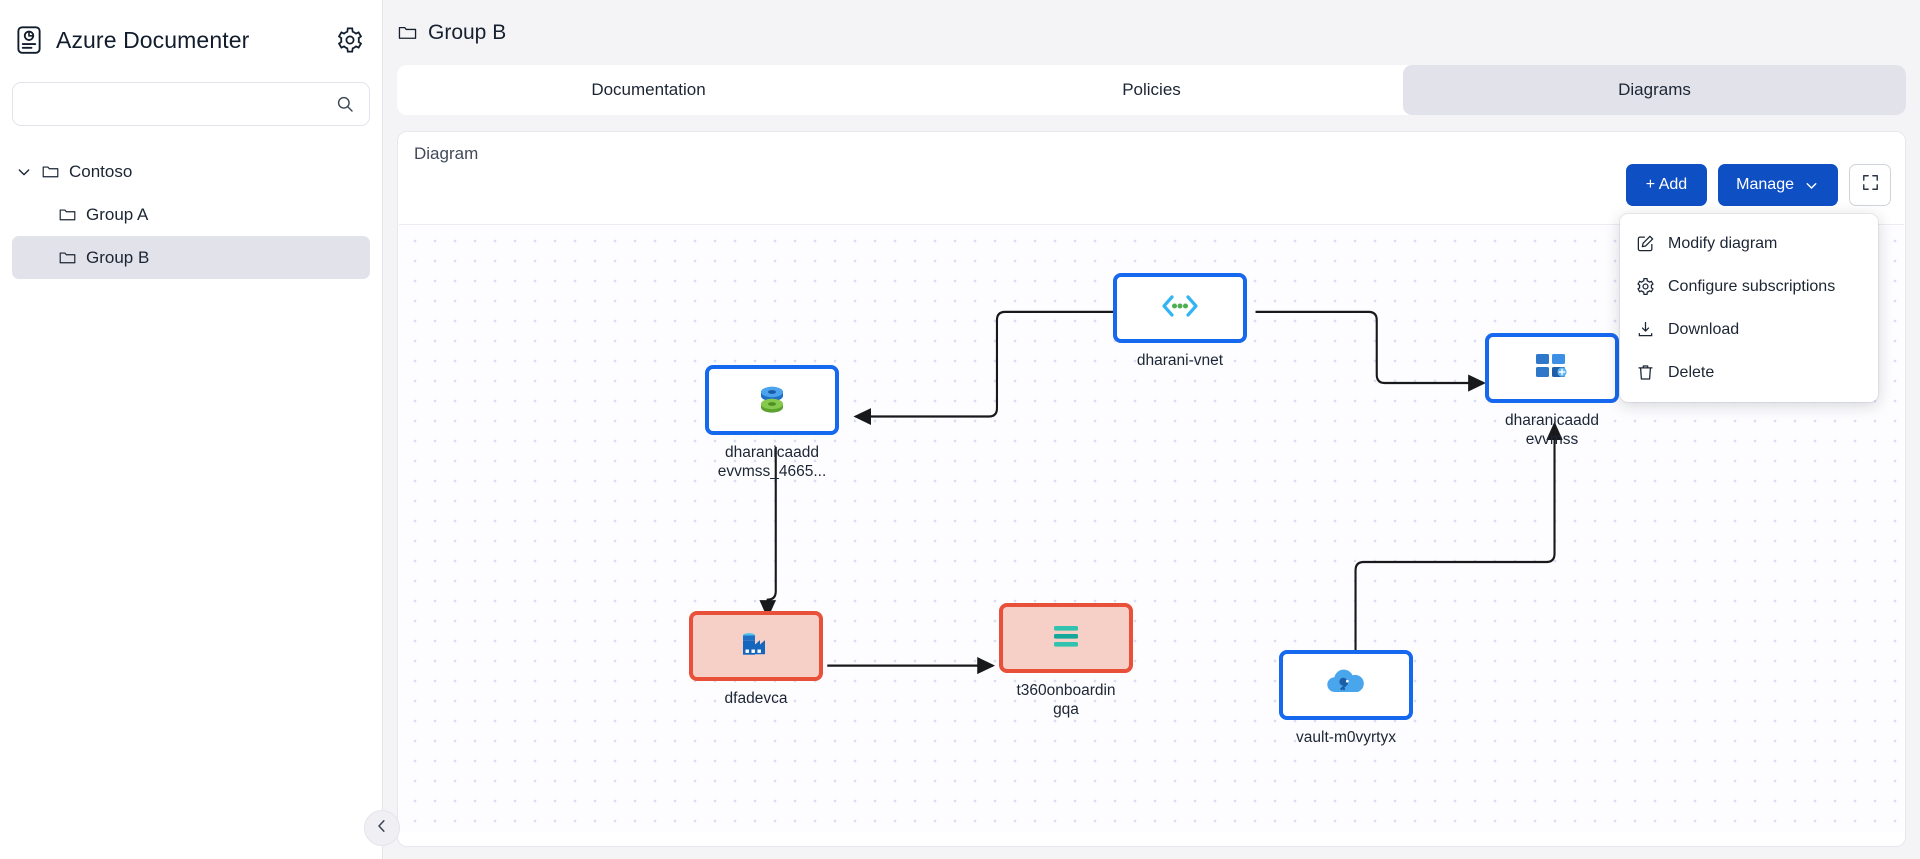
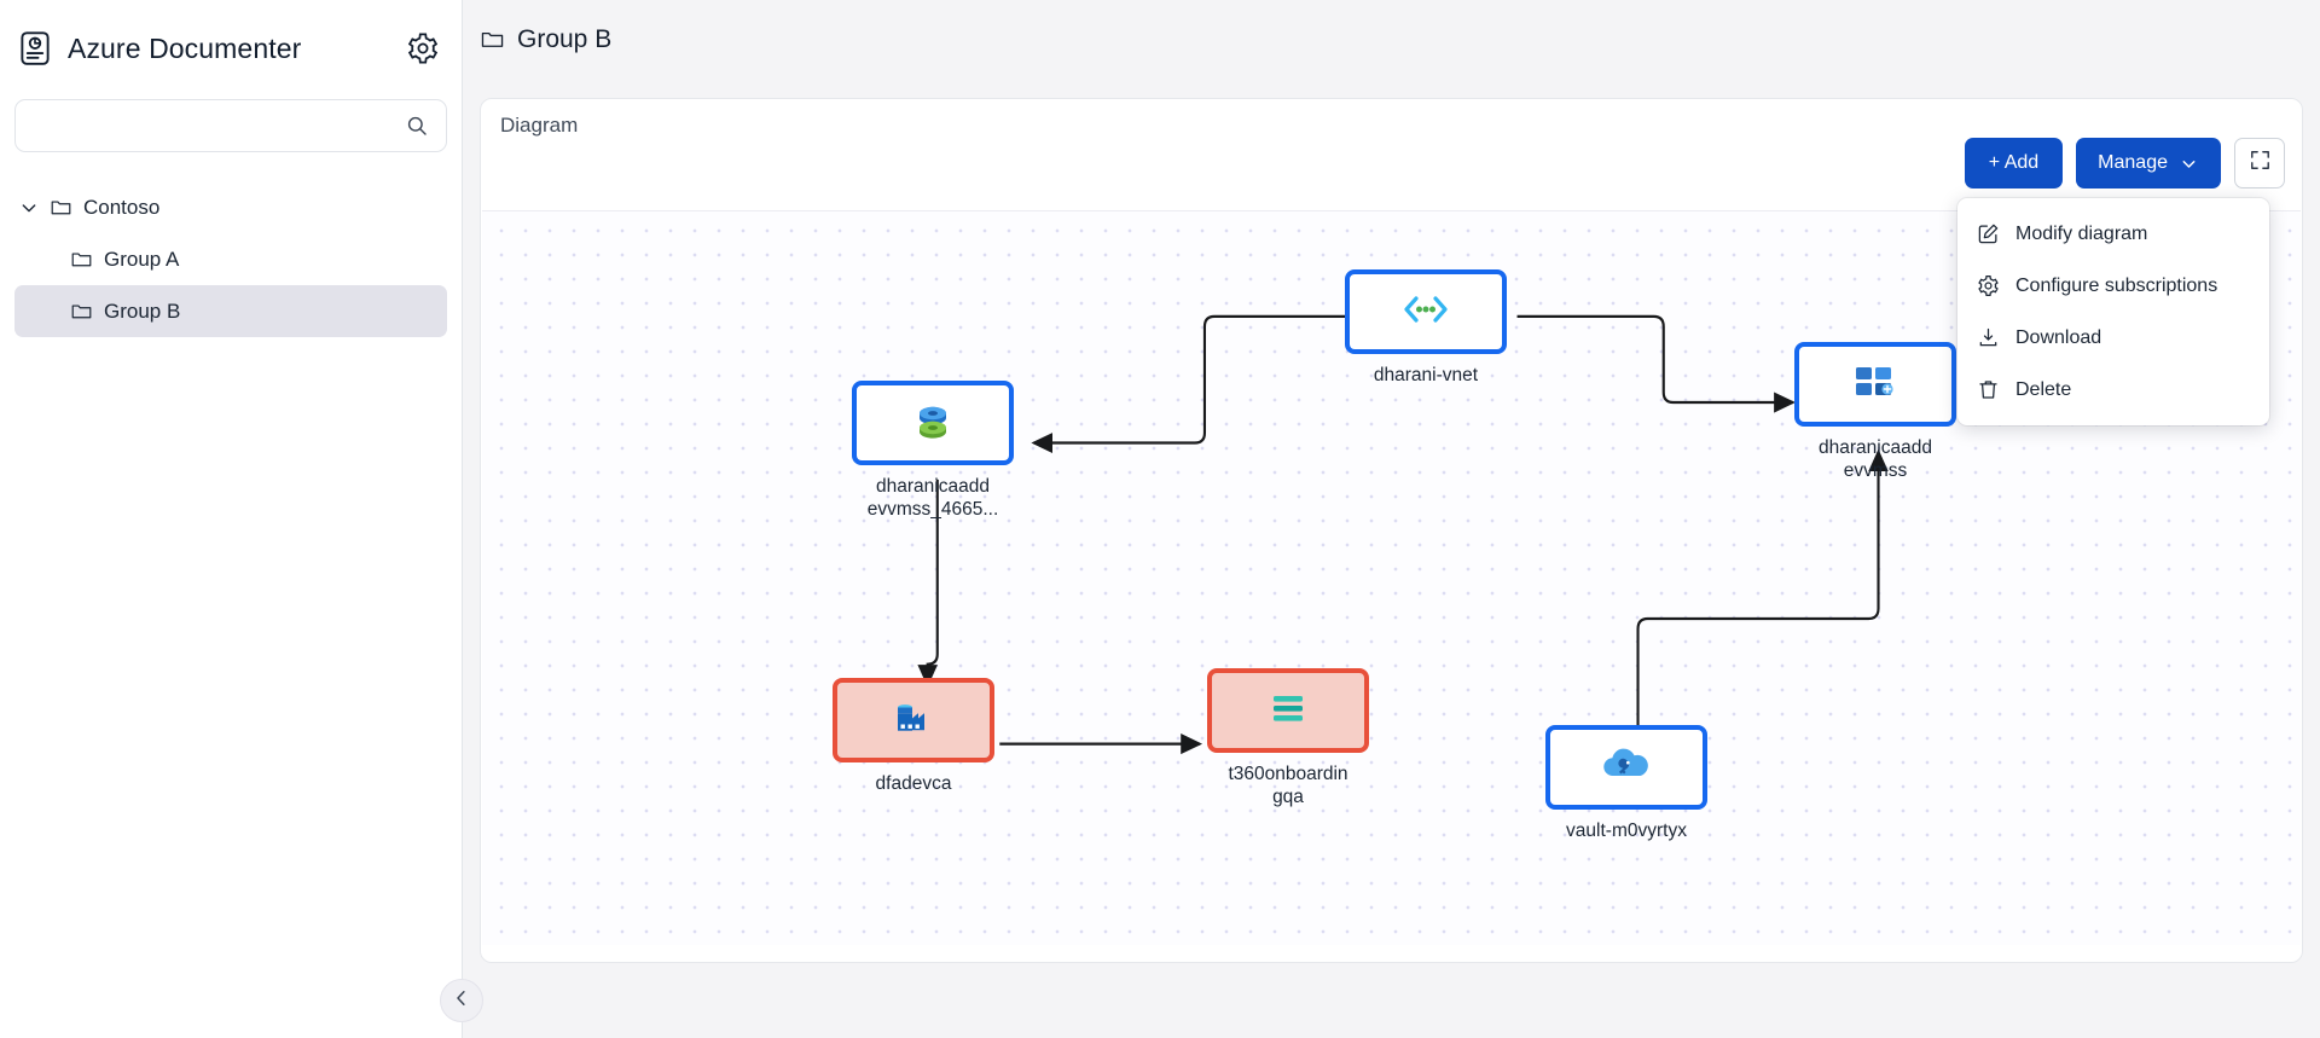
  Azure Documenter
  Contoso
  Group A
  Group B
  Group B
- Documentation
- Policies
- Diagrams
  Diagram
  + Add
  Manage
  Modify diagram
  Configure subscriptions
  Download
  Delete
  dharani-vnet
  dharanicaadd
  evvmss_4665...
  dharanicaadd
  evvmss
  dfadevca
  t360onboardin
  gqa
  vault-m0vyrtyx
